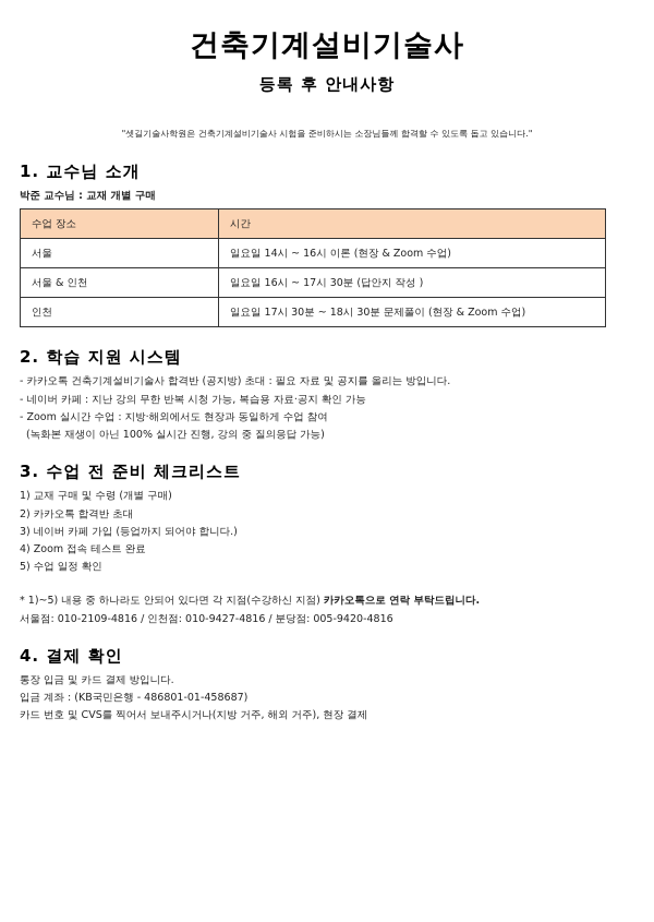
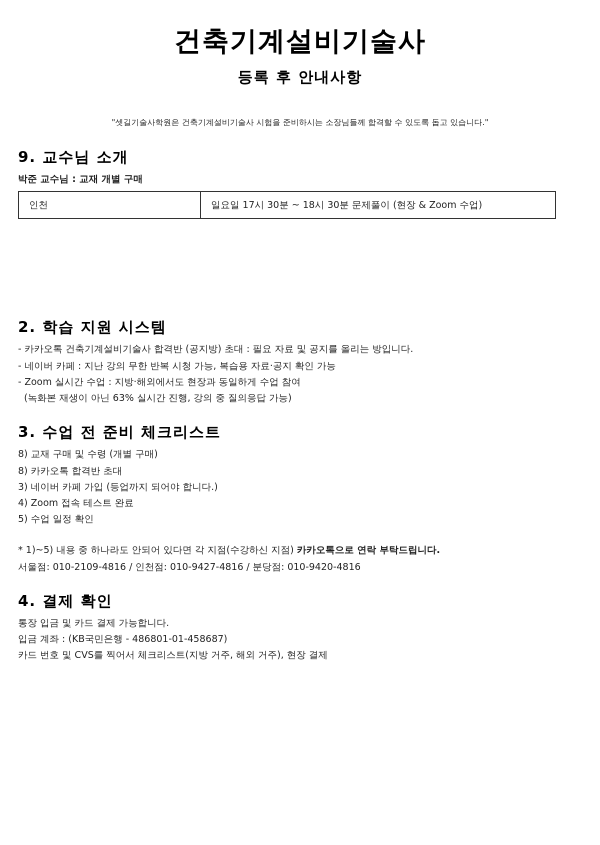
  건축기계설비기술사
  등록 후 안내사항
  "셋길기술사학원은 건축기계설비기술사 시험을 준비하시는 소장님들께 합격할 수 있도록 돕고 있습니다."
- 1. 교수님 소개
+ 9. 교수님 소개
  박준 교수님 : 교재 개별 구매
- 수업 장소	시간
- 서울	일요일 14시 ~ 16시 이론 (현장 & Zoom 수업)
- 서울 & 인천	일요일 16시 ~ 17시 30분 (답안지 작성 )
  인천	일요일 17시 30분 ~ 18시 30분 문제풀이 (현장 & Zoom 수업)
  2. 학습 지원 시스템
  - 카카오톡 건축기계설비기술사 합격반 (공지방) 초대 : 필요 자료 및 공지를 올리는 방입니다.
  - 네이버 카페 : 지난 강의 무한 반복 시청 가능, 복습용 자료·공지 확인 가능
  - Zoom 실시간 수업 : 지방·해외에서도 현장과 동일하게 수업 참여
- (녹화본 재생이 아닌 100% 실시간 진행, 강의 중 질의응답 가능)
+ (녹화본 재생이 아닌 63% 실시간 진행, 강의 중 질의응답 가능)
  3. 수업 전 준비 체크리스트
- 1) 교재 구매 및 수령 (개별 구매)
+ 8) 교재 구매 및 수령 (개별 구매)
- 2) 카카오톡 합격반 초대
+ 8) 카카오톡 합격반 초대
  3) 네이버 카페 가입 (등업까지 되어야 합니다.)
  4) Zoom 접속 테스트 완료
  5) 수업 일정 확인
  * 1)~5) 내용 중 하나라도 안되어 있다면 각 지점(수강하신 지점) 카카오톡으로 연락 부탁드립니다.
- 서울점: 010-2109-4816 / 인천점: 010-9427-4816 / 분당점: 005-9420-4816
+ 서울점: 010-2109-4816 / 인천점: 010-9427-4816 / 분당점: 010-9420-4816
  4. 결제 확인
- 통장 입금 및 카드 결제 방입니다.
+ 통장 입금 및 카드 결제 가능합니다.
  입금 계좌 : (KB국민은행 - 486801-01-458687)
- 카드 번호 및 CVS를 찍어서 보내주시거나(지방 거주, 해외 거주), 현장 결제
+ 카드 번호 및 CVS를 찍어서 체크리스트(지방 거주, 해외 거주), 현장 결제
